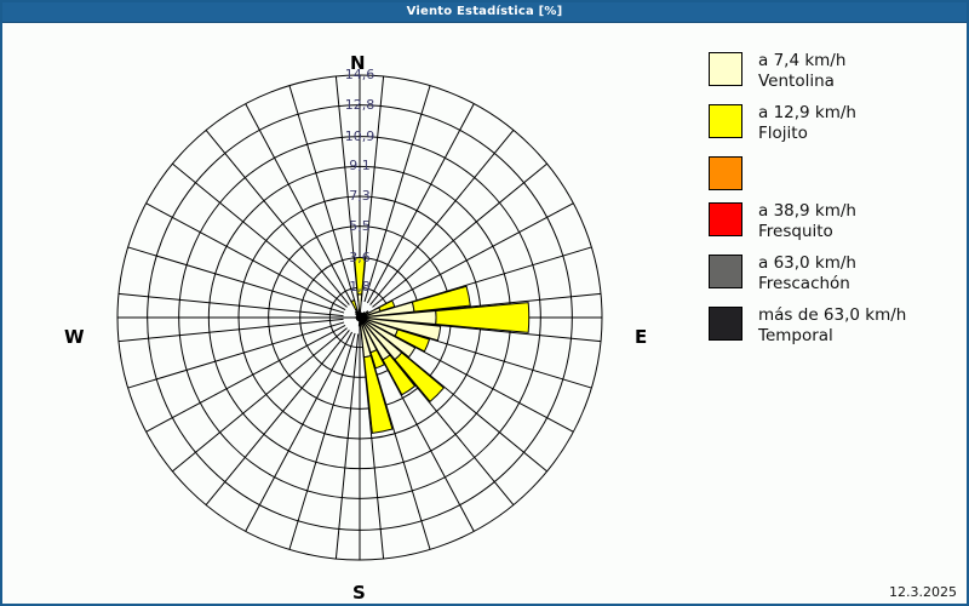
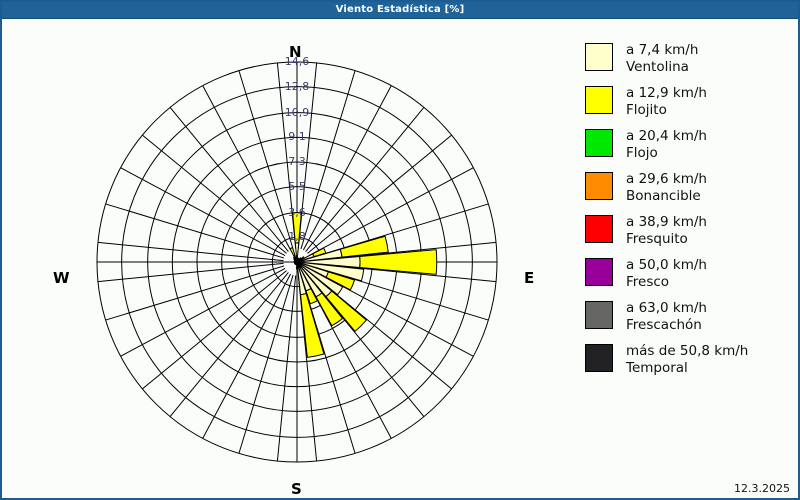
  Viento Estadística [%]
  N
  E
  S
  W
  1,8
  3,6
  5,5
  7,3
  9,1
  10,9
  12,8
  14,6
  a 7,4 km/h
  Ventolina
  a 12,9 km/h
  Flojito
+ a 20,4 km/h
+ Flojo
+ a 29,6 km/h
+ Bonancible
  a 38,9 km/h
  Fresquito
+ a 50,0 km/h
+ Fresco
  a 63,0 km/h
  Frescachón
- más de 63,0 km/h
+ más de 50,8 km/h
  Temporal
  12.3.2025
